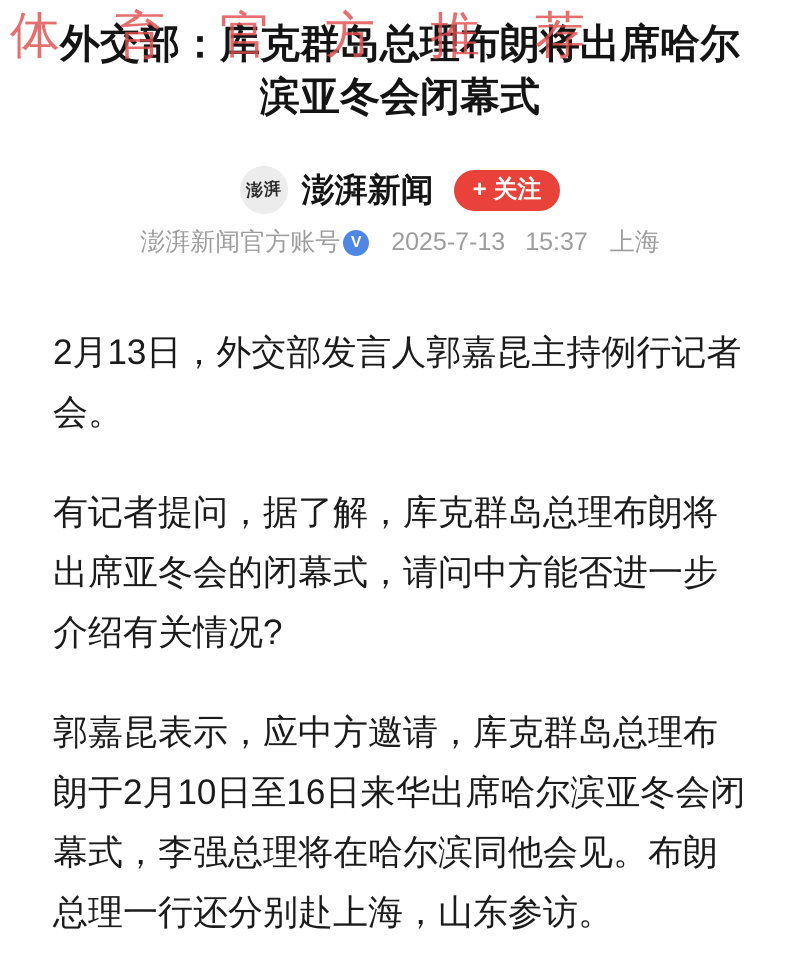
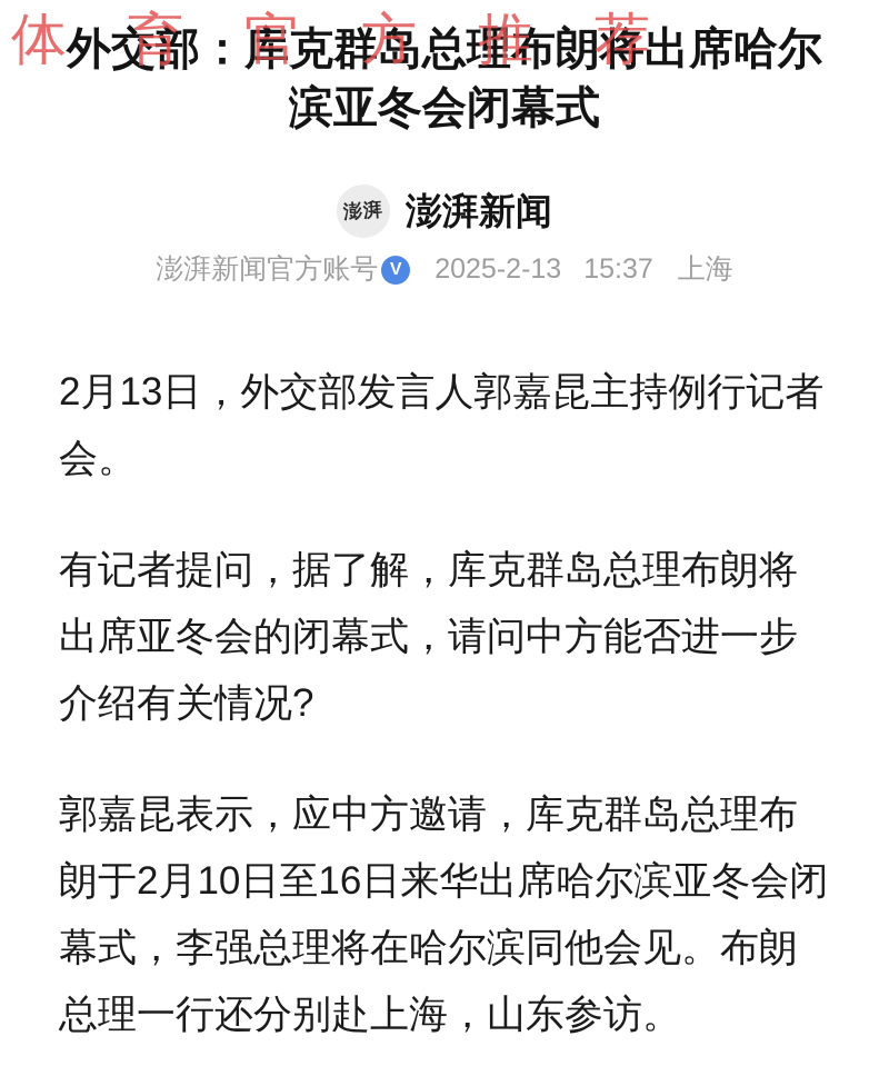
  体育官方推荐
  外交部：库克群岛总理布朗将出席哈尔滨亚冬会闭幕式
  澎湃新闻
- + 关注
  澎湃新闻官方账号
  V
- 2025-7-13
+ 2025-2-13
  15:37
  上海
  2月13日，外交部发言人郭嘉昆主持例行记者会。
  有记者提问，据了解，库克群岛总理布朗将出席亚冬会的闭幕式，请问中方能否进一步介绍有关情况?
  郭嘉昆表示，应中方邀请，库克群岛总理布朗于2月10日至16日来华出席哈尔滨亚冬会闭幕式，李强总理将在哈尔滨同他会见。布朗总理一行还分别赴上海，山东参访。
